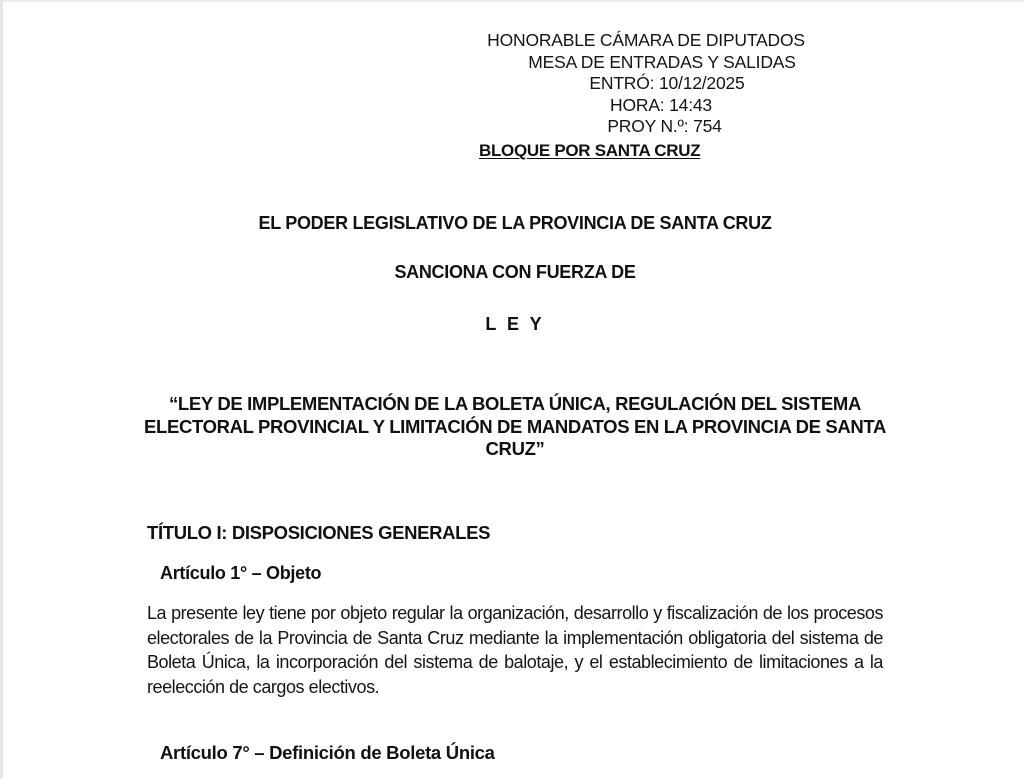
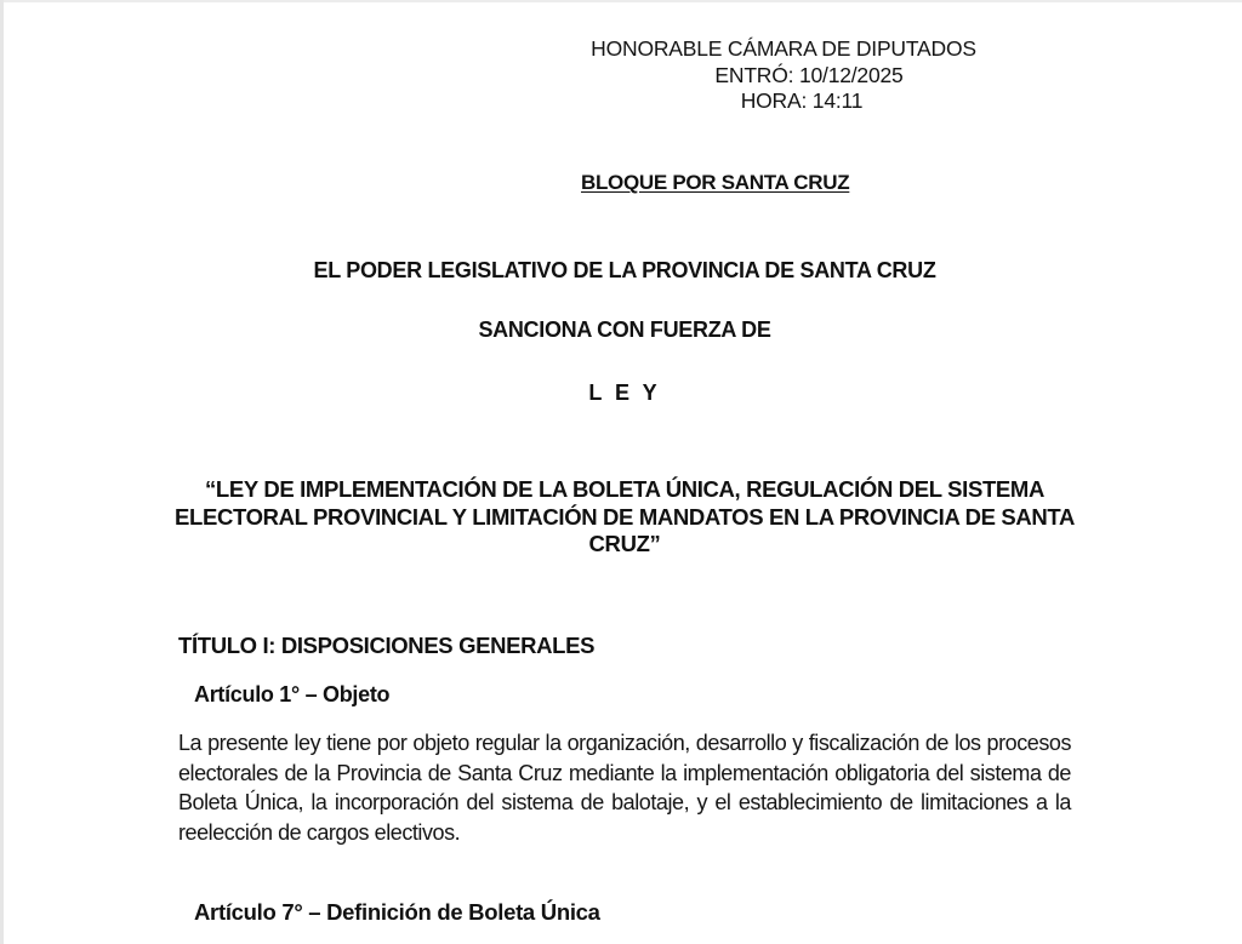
  HONORABLE CÁMARA DE DIPUTADOS
- MESA DE ENTRADAS Y SALIDAS
  ENTRÓ: 10/12/2025
- HORA: 14:43
+ HORA: 14:11
- PROY N.º: 754
  BLOQUE POR SANTA CRUZ
  EL PODER LEGISLATIVO DE LA PROVINCIA DE SANTA CRUZ
  SANCIONA CON FUERZA DE
  L E Y
  “LEY DE IMPLEMENTACIÓN DE LA BOLETA ÚNICA, REGULACIÓN DEL SISTEMA ELECTORAL PROVINCIAL Y LIMITACIÓN DE MANDATOS EN LA PROVINCIA DE SANTA CRUZ”
  TÍTULO I: DISPOSICIONES GENERALES
  Artículo 1° – Objeto
  La presente ley tiene por objeto regular la organización, desarrollo y fiscalización de los procesos electorales de la Provincia de Santa Cruz mediante la implementación obligatoria del sistema de Boleta Única, la incorporación del sistema de balotaje, y el establecimiento de limitaciones a la reelección de cargos electivos.
  Artículo 7° – Definición de Boleta Única
